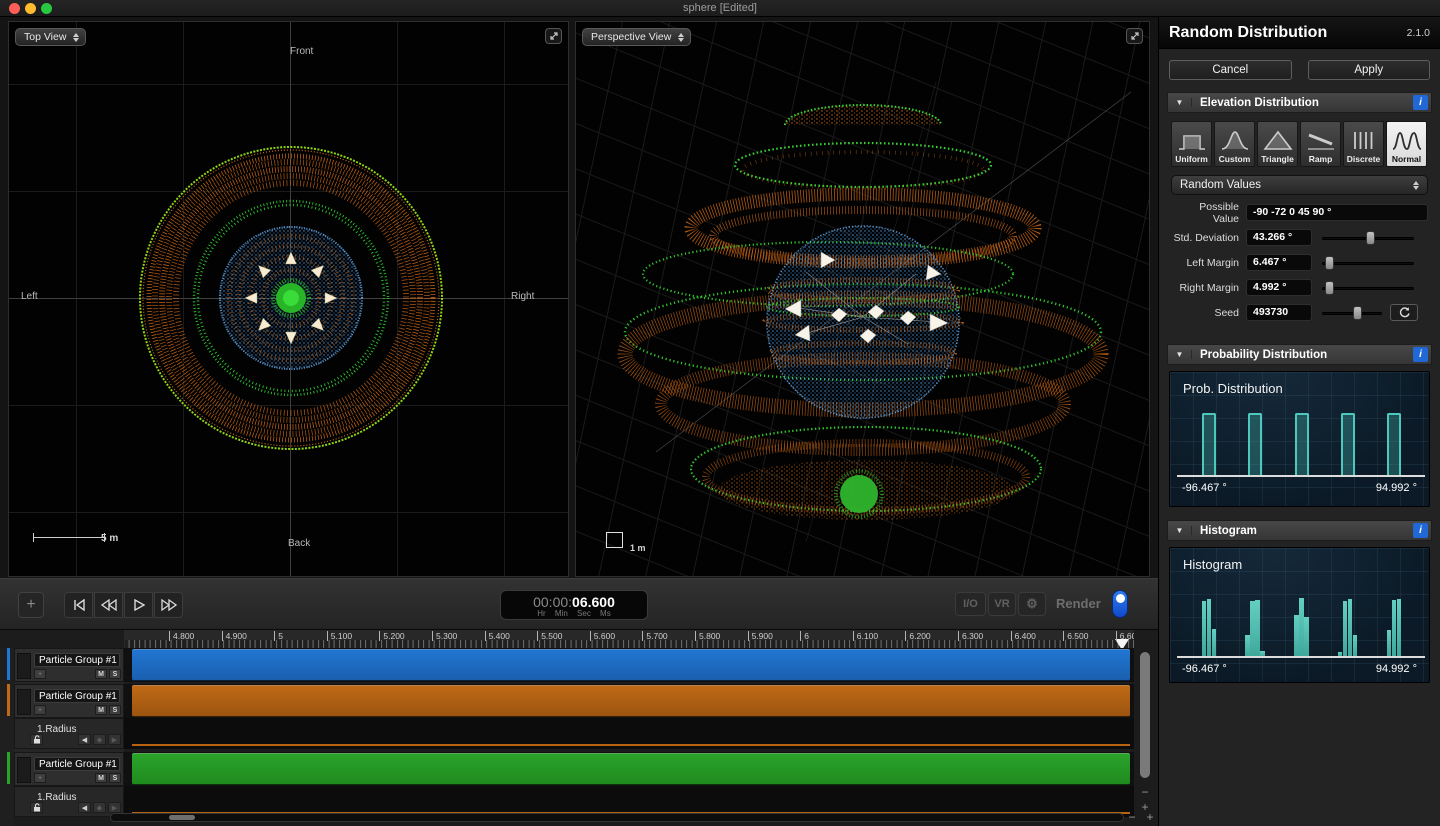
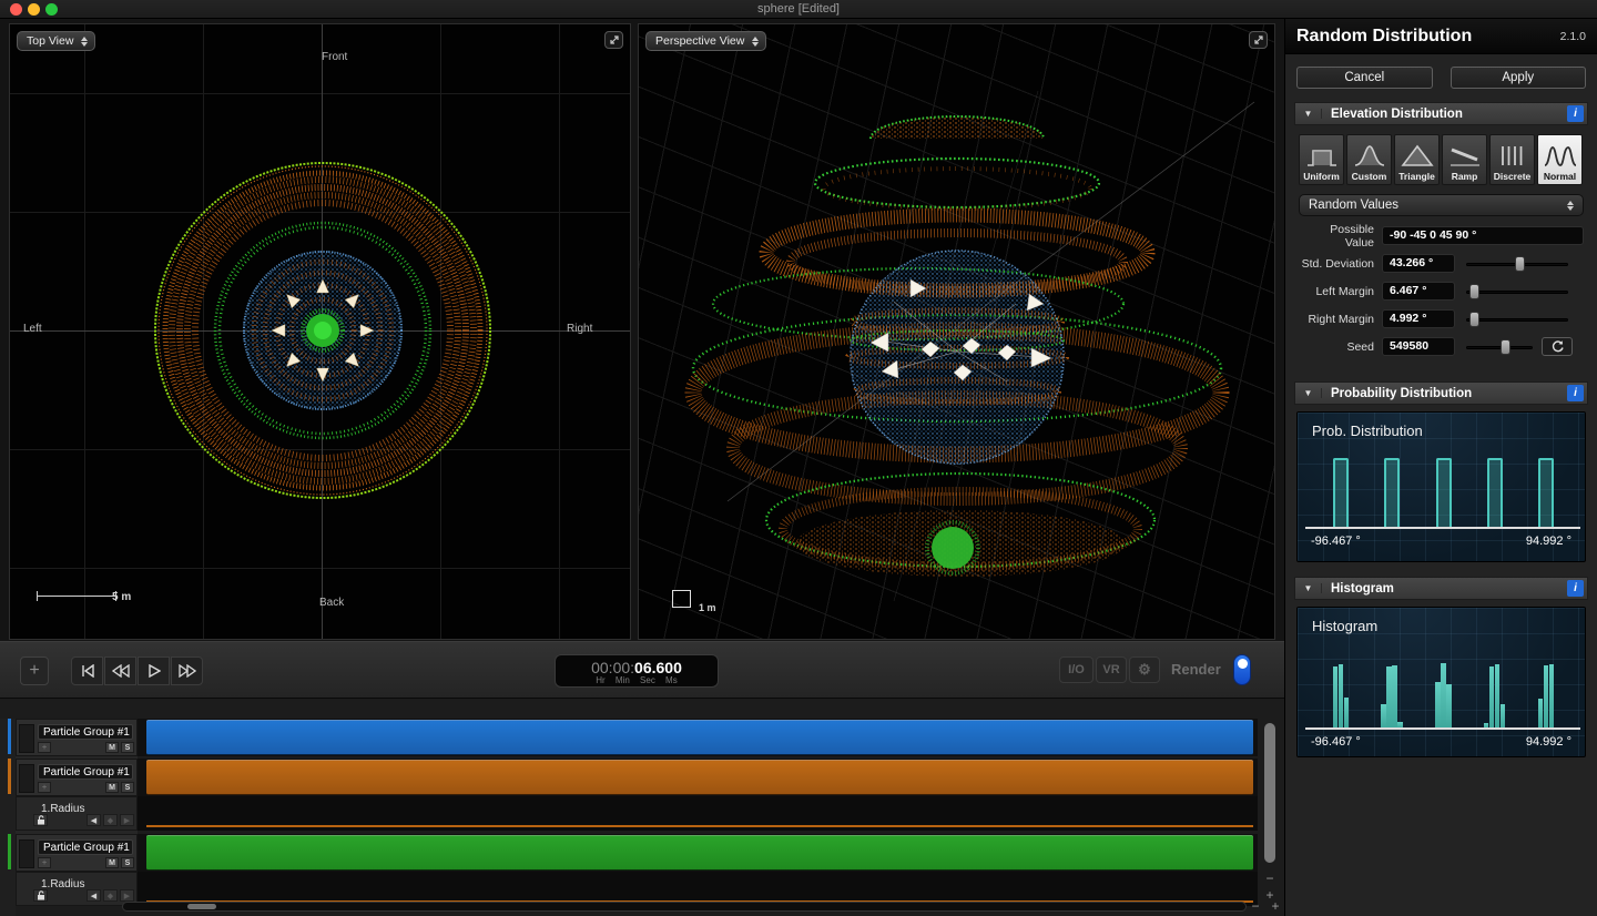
  sphere [Edited]
  Top View
  Front
  Left
  Right
  Back
  5 m
  Perspective View
  1 m
  Random Distribution
  2.1.0
  Cancel
  Apply
  ▼
  Elevation Distribution
  i
  Uniform
  Custom
  Triangle
  Ramp
  Discrete
  Normal
  Random Values
  Possible Value
- -90 -72 0 45 90 °
+ -90 -45 0 45 90 °
  Std. Deviation
  43.266 °
  Left Margin
  6.467 °
  Right Margin
  4.992 °
  Seed
- 493730
+ 549580
  ▼
  Probability Distribution
  i
  Prob. Distribution
  -96.467 °
  94.992 °
  ▼
  Histogram
  i
  Histogram
  -96.467 °
  94.992 °
  +
  00:00:06.600
  Hr Min Sec Ms
  I/O
  VR
  ⚙
  Render
- 4.800
- 4.900
- 5
- 5.100
- 5.200
- 5.300
- 5.400
- 5.500
- 5.600
- 5.700
- 5.800
- 5.900
- 6
- 6.100
- 6.200
- 6.300
- 6.400
- 6.500
- 6.60
  Particle Group #1
  Particle Group #1
  1.Radius
  Particle Group #1
  1.Radius
  −
  +
  −
  +
